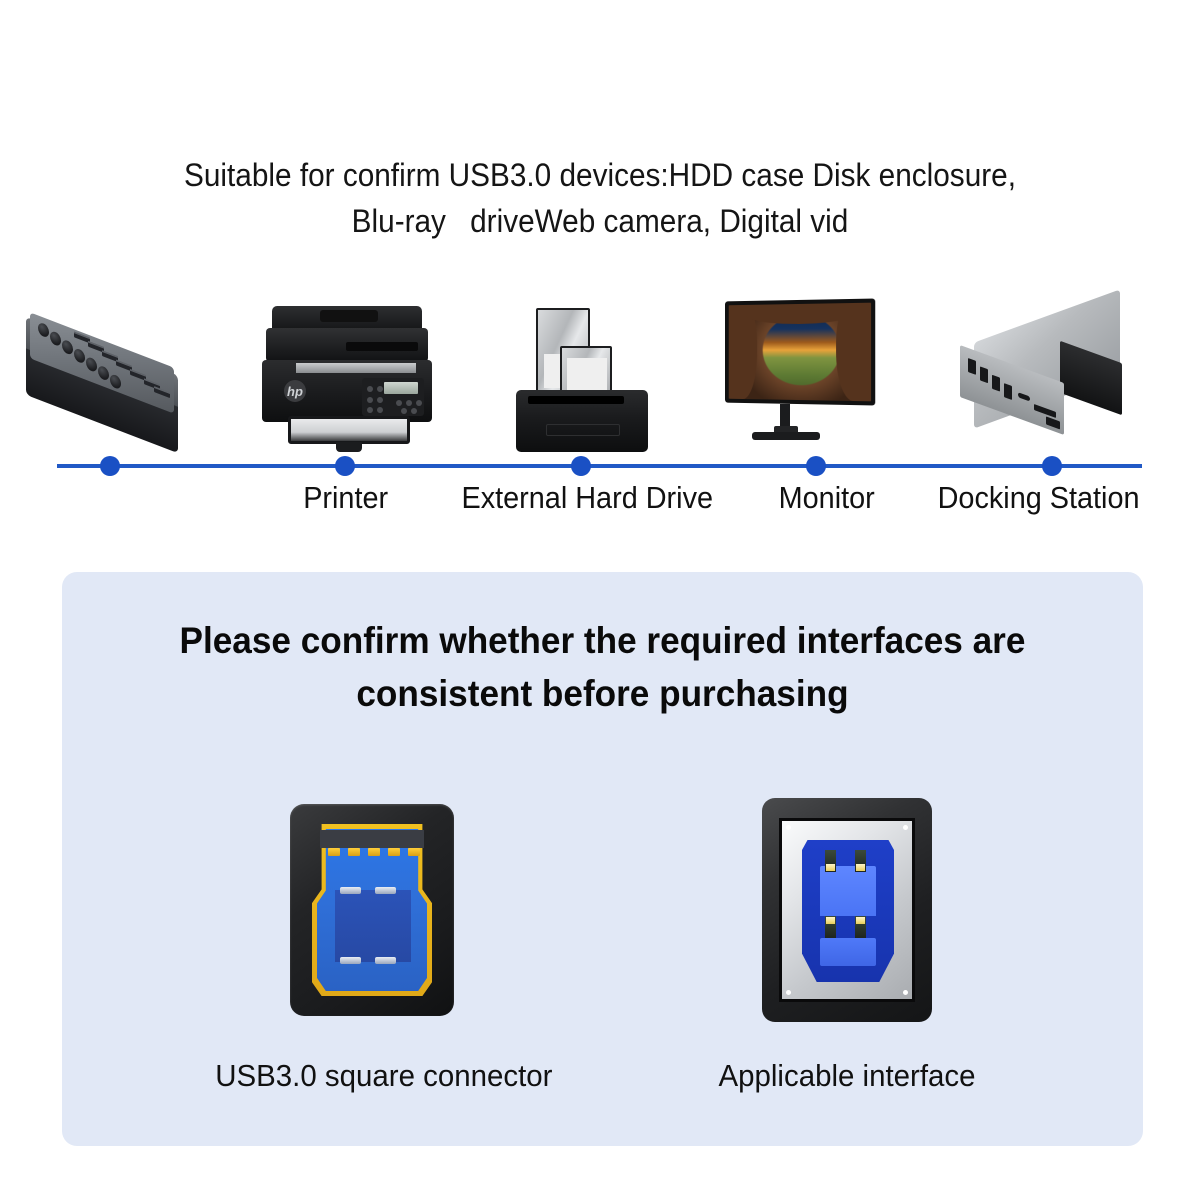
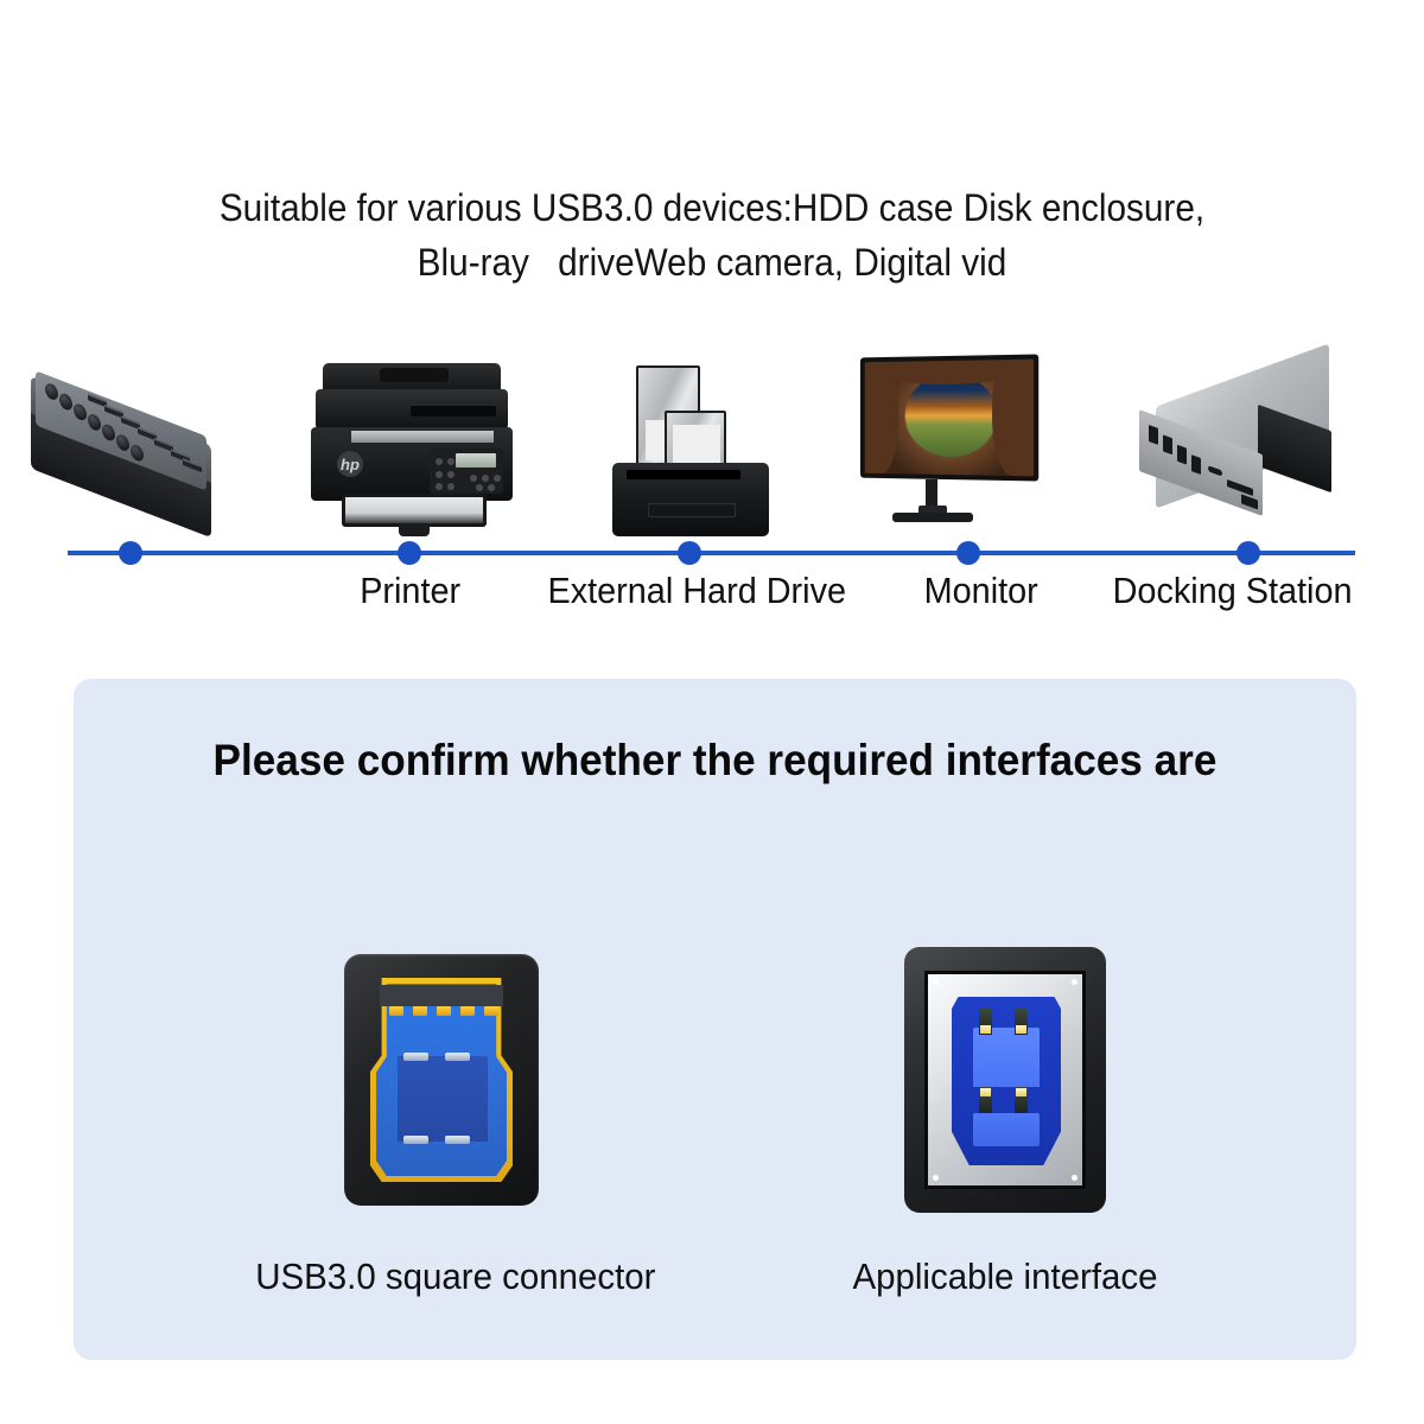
- Suitable for confirm USB3.0 devices:HDD case Disk enclosure,
+ Suitable for various USB3.0 devices:HDD case Disk enclosure,
  Blu-ray driveWeb camera, Digital vid
  hp
  Printer
  External Hard Drive
  Monitor
  Docking Station
  Please confirm whether the required interfaces are
- consistent before purchasing
  USB3.0 square connector
  Applicable interface
